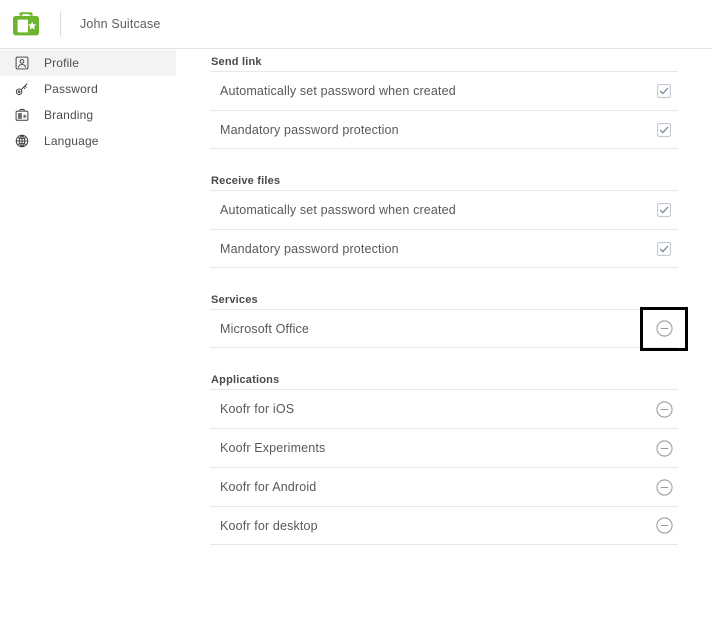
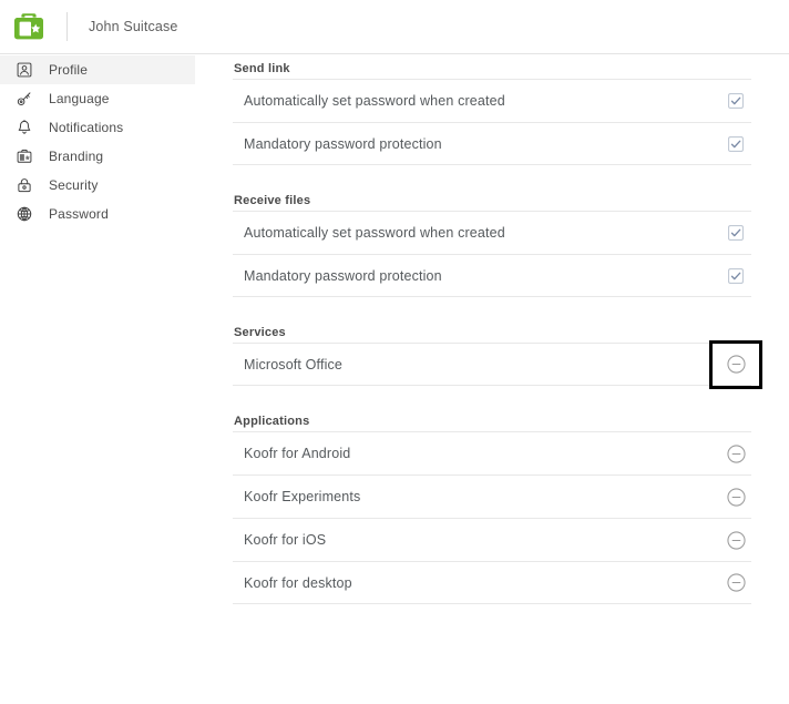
  John Suitcase
  Profile
- Password
+ Language
+ Notifications
  Branding
+ Security
- Language
+ Password
  Send link
  Automatically set password when created
  Mandatory password protection
  Receive files
  Automatically set password when created
  Mandatory password protection
  Services
  Microsoft Office
  Applications
- Koofr for iOS
+ Koofr for Android
  Koofr Experiments
- Koofr for Android
+ Koofr for iOS
  Koofr for desktop
